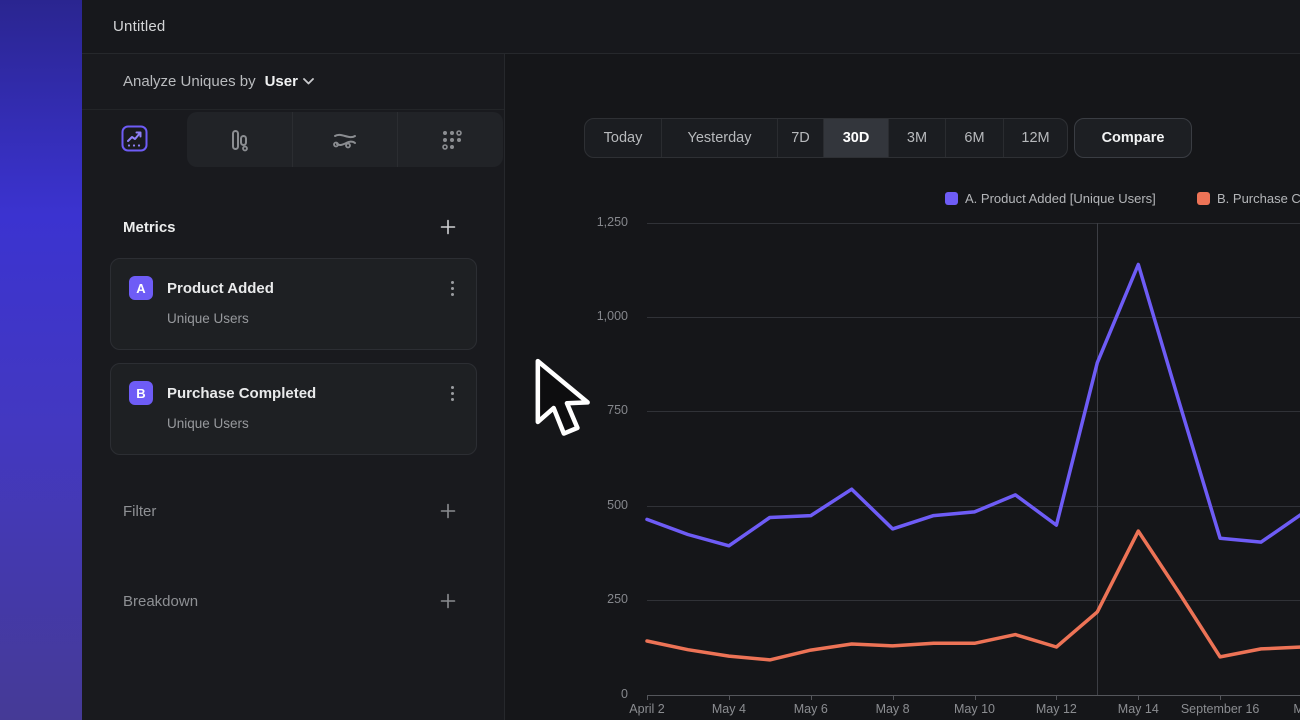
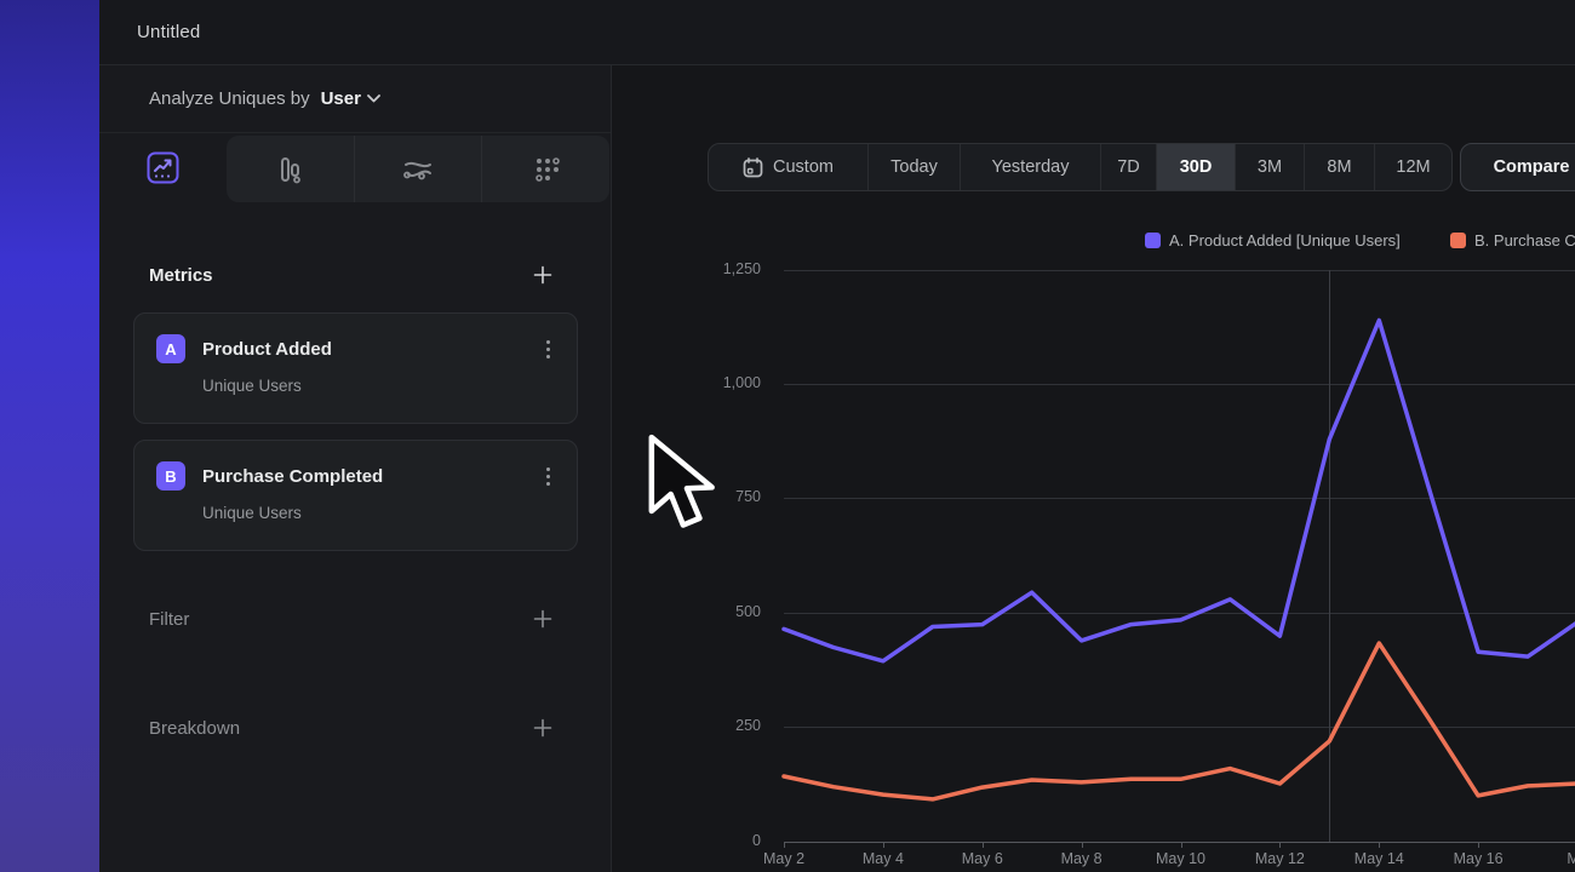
  Untitled
  Analyze Uniques by
  User
  Metrics
  A
  Product Added
  Unique Users
  B
  Purchase Completed
  Unique Users
  Filter
  Breakdown
+ Custom
  Today
  Yesterday
  7D
  30D
  3M
- 6M
+ 8M
  12M
  Compare
  A. Product Added [Unique Users]
  B. Purchase C
  1,250
  1,000
  750
  500
  250
  0
- April 2
+ May 2
  May 4
  May 6
  May 8
  May 10
  May 12
  May 14
- September 16
+ May 16
